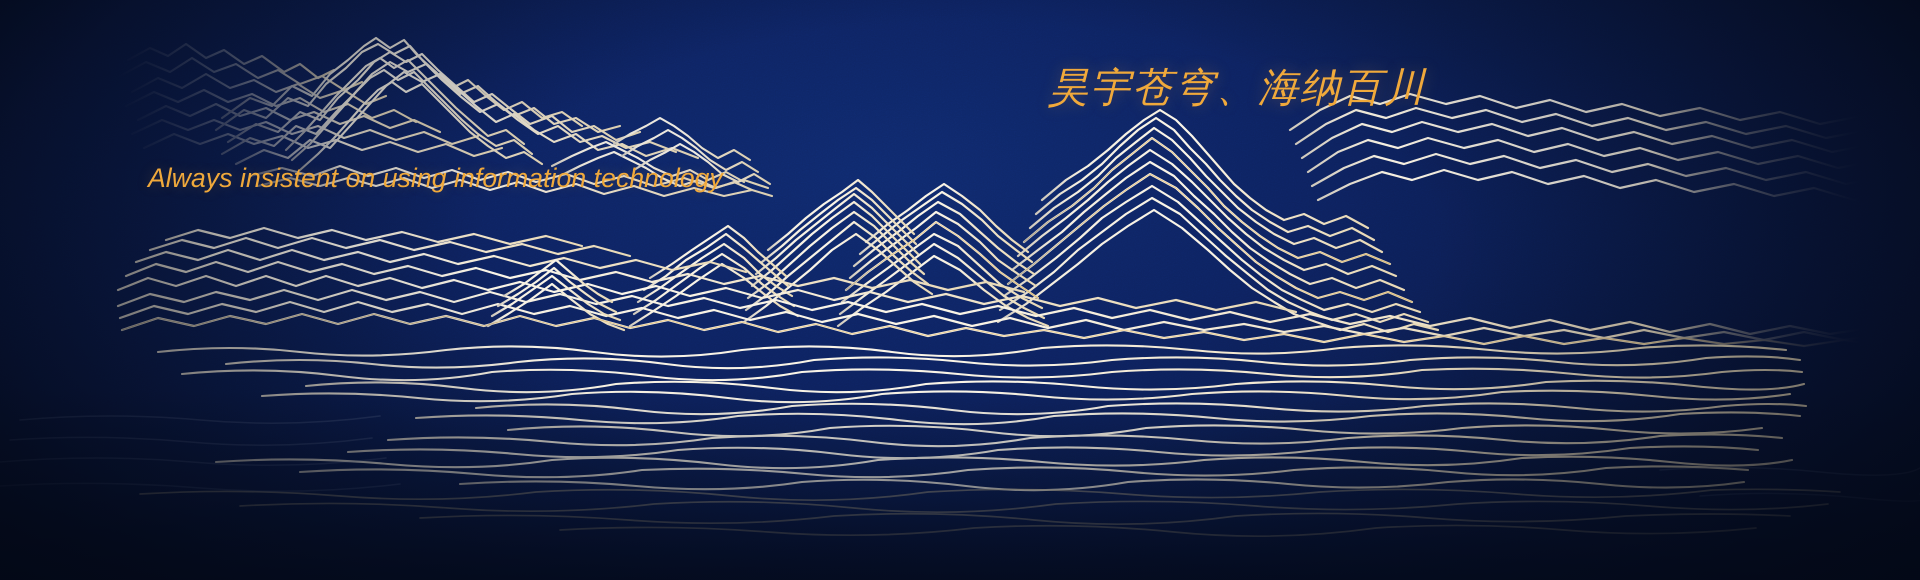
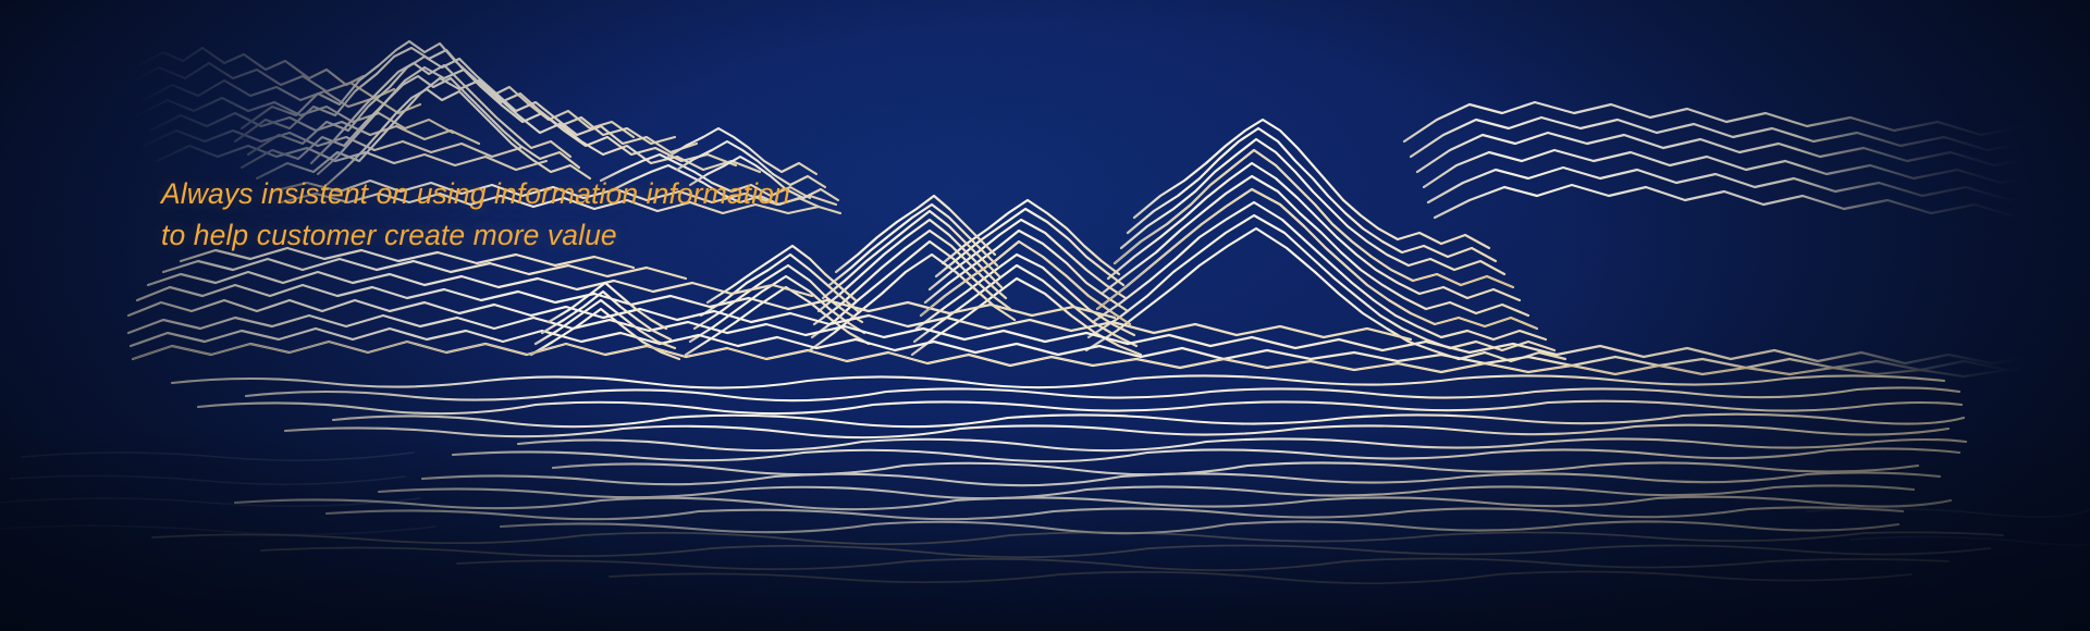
- 昊宇苍穹、海纳百川
- Always insistent on using information technology
+ Always insistent on using information information
+ to help customer create more value
